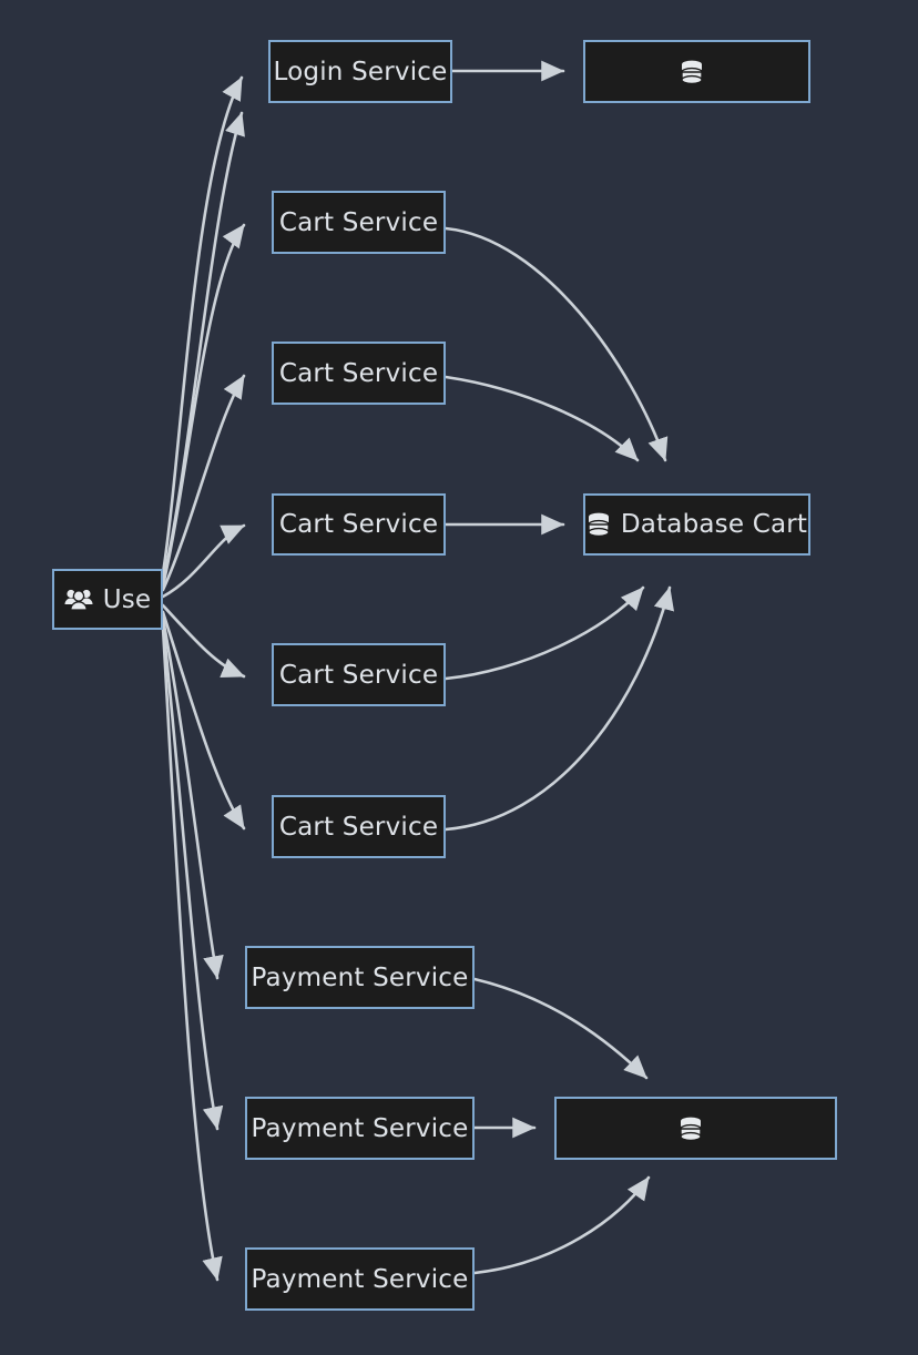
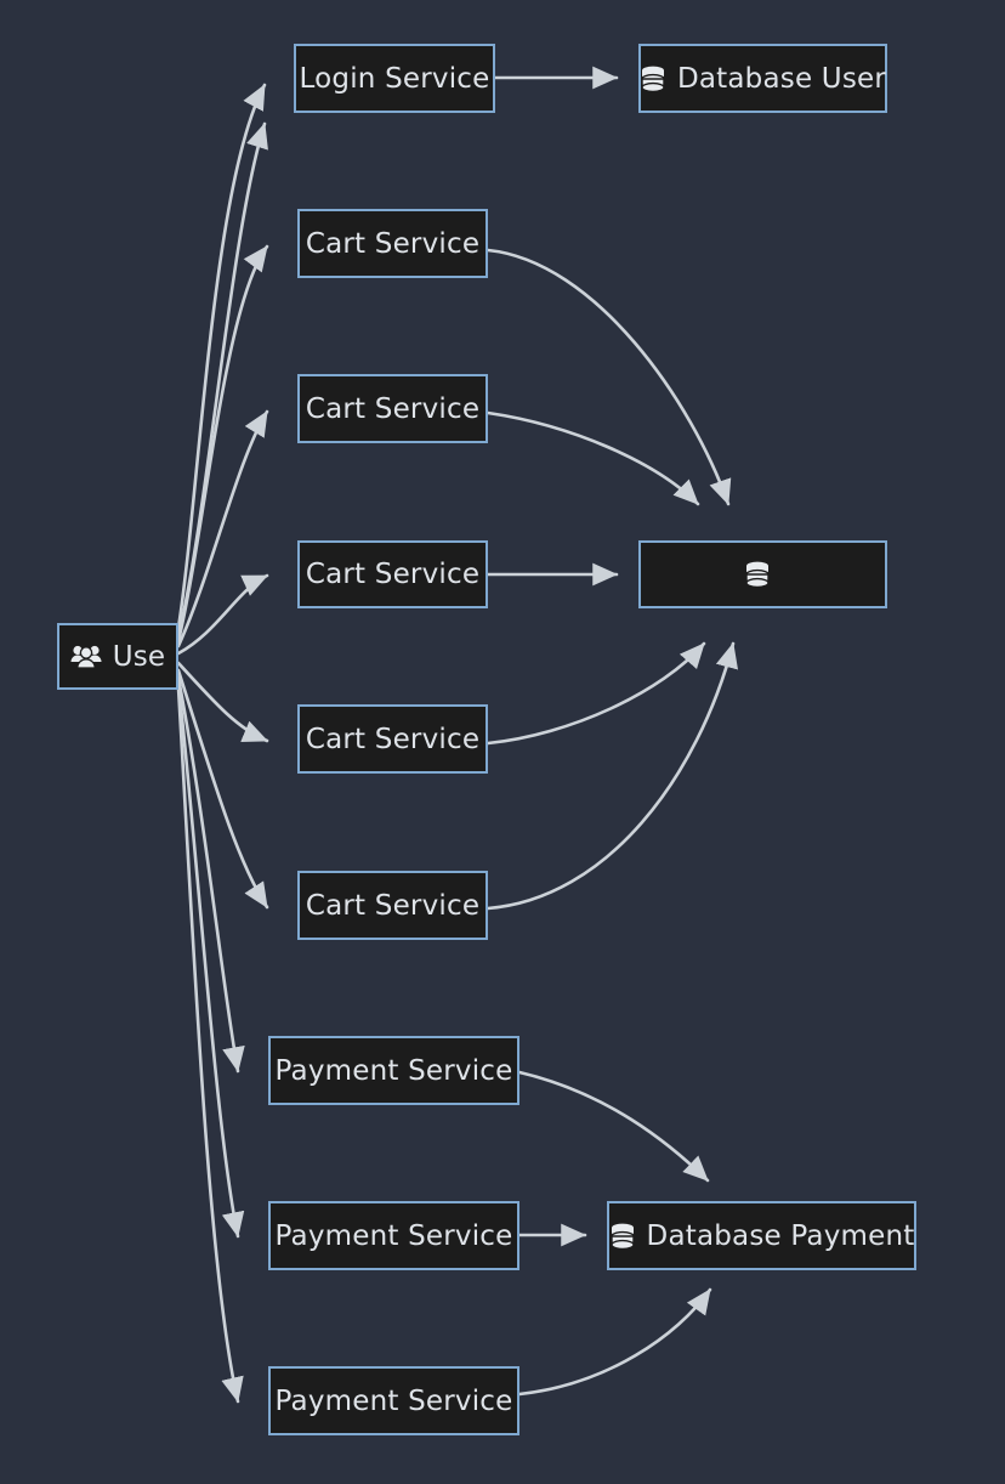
  Use
  Login Service
+ Database User
  Cart Service
  Cart Service
  Cart Service
  Cart Service
  Cart Service
- Database Cart
  Payment Service
  Payment Service
  Payment Service
+ Database Payment
